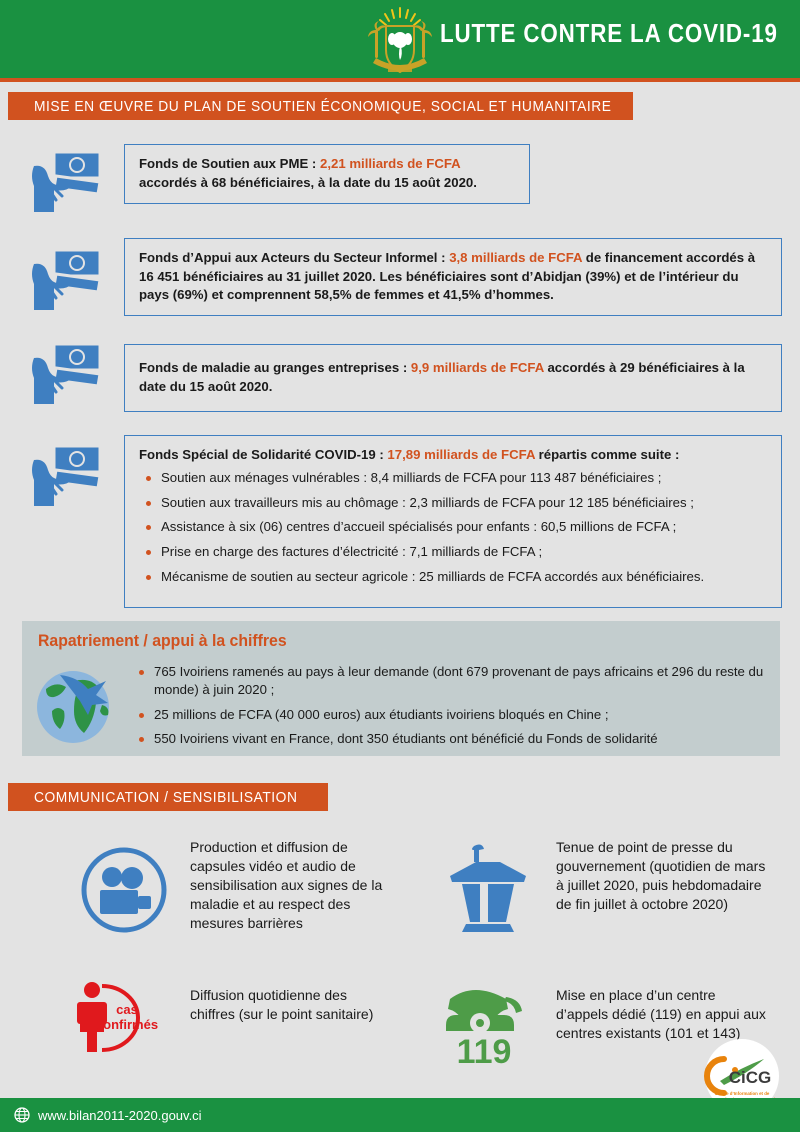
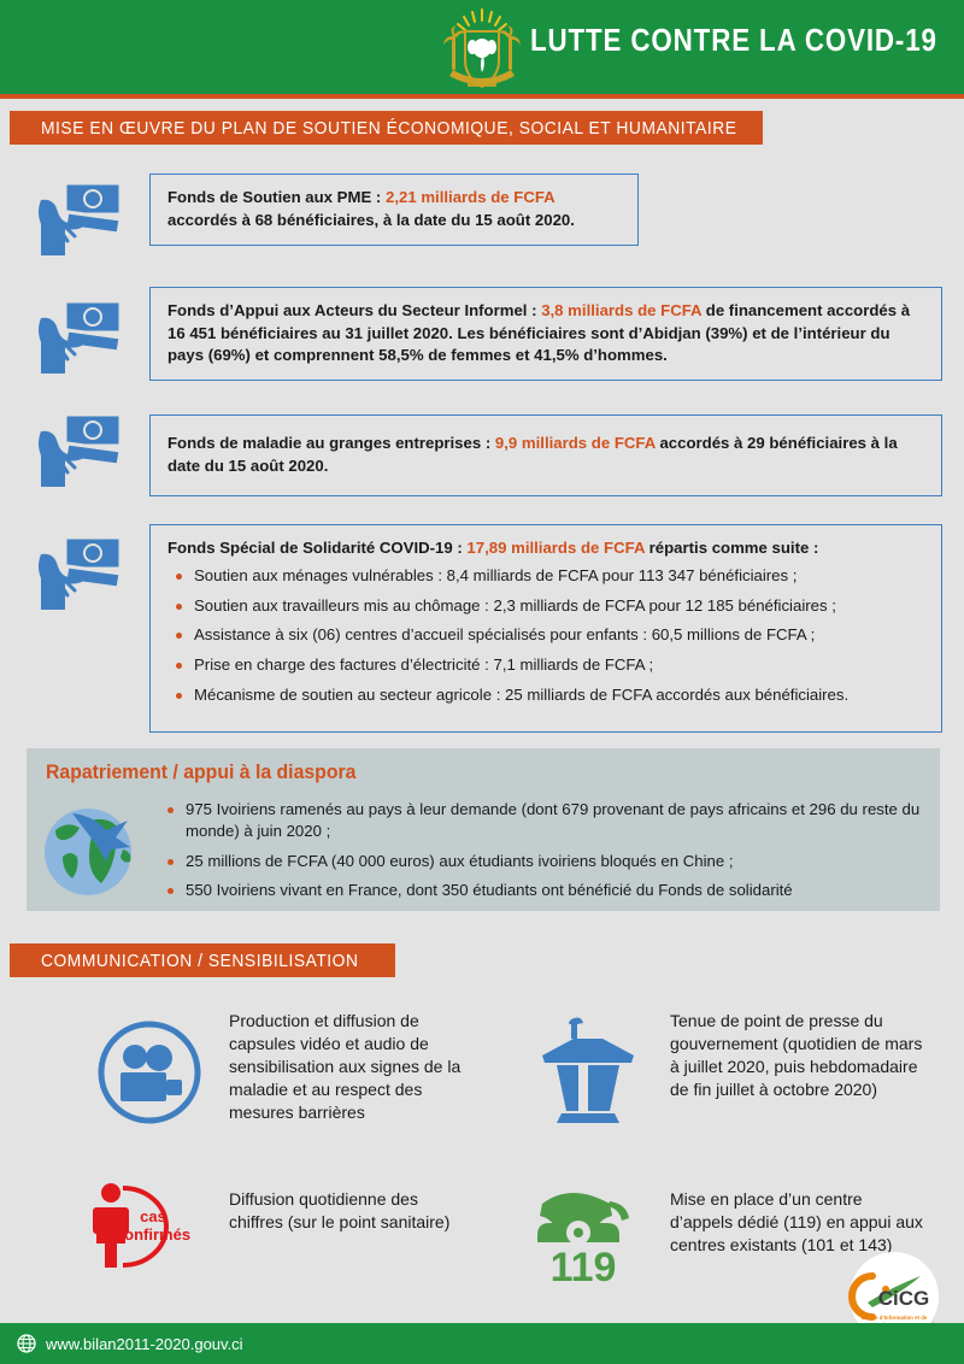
  LUTTE CONTRE LA COVID-19
  MISE EN ŒUVRE DU PLAN DE SOUTIEN ÉCONOMIQUE, SOCIAL ET HUMANITAIRE
  Fonds de Soutien aux PME : 2,21 milliards de FCFA accordés à 68 bénéficiaires, à la date du 15 août 2020.
  Fonds d’Appui aux Acteurs du Secteur Informel : 3,8 milliards de FCFA de financement accordés à 16 451 bénéficiaires au 31 juillet 2020. Les bénéficiaires sont d’Abidjan (39%) et de l’intérieur du pays (69%) et comprennent 58,5% de femmes et 41,5% d’hommes.
  Fonds de maladie au granges entreprises : 9,9 milliards de FCFA accordés à 29 bénéficiaires à la date du 15 août 2020.
  Fonds Spécial de Solidarité COVID-19 : 17,89 milliards de FCFA répartis comme suite :
- Soutien aux ménages vulnérables : 8,4 milliards de FCFA pour 113 487 bénéficiaires ;
+ Soutien aux ménages vulnérables : 8,4 milliards de FCFA pour 113 347 bénéficiaires ;
  Soutien aux travailleurs mis au chômage : 2,3 milliards de FCFA pour 12 185 bénéficiaires ;
  Assistance à six (06) centres d’accueil spécialisés pour enfants : 60,5 millions de FCFA ;
  Prise en charge des factures d’électricité : 7,1 milliards de FCFA ;
  Mécanisme de soutien au secteur agricole : 25 milliards de FCFA accordés aux bénéficiaires.
- Rapatriement / appui à la chiffres
+ Rapatriement / appui à la diaspora
- 765 Ivoiriens ramenés au pays à leur demande (dont 679 provenant de pays africains et 296 du reste du monde) à juin 2020 ;
+ 975 Ivoiriens ramenés au pays à leur demande (dont 679 provenant de pays africains et 296 du reste du monde) à juin 2020 ;
  25 millions de FCFA (40 000 euros) aux étudiants ivoiriens bloqués en Chine ;
  550 Ivoiriens vivant en France, dont 350 étudiants ont bénéficié du Fonds de solidarité
  COMMUNICATION / SENSIBILISATION
  Production et diffusion de capsules vidéo et audio de sensibilisation aux signes de la maladie et au respect des mesures barrières
  Tenue de point de presse du gouvernement (quotidien de mars à juillet 2020, puis hebdomadaire de fin juillet à octobre 2020)
  cas
  confirmés
  Diffusion quotidienne des chiffres (sur le point sanitaire)
  119
  Mise en place d’un centre d’appels dédié (119) en appui aux centres existants (101 et 143)
  CiCG
  www.bilan2011-2020.gouv.ci
